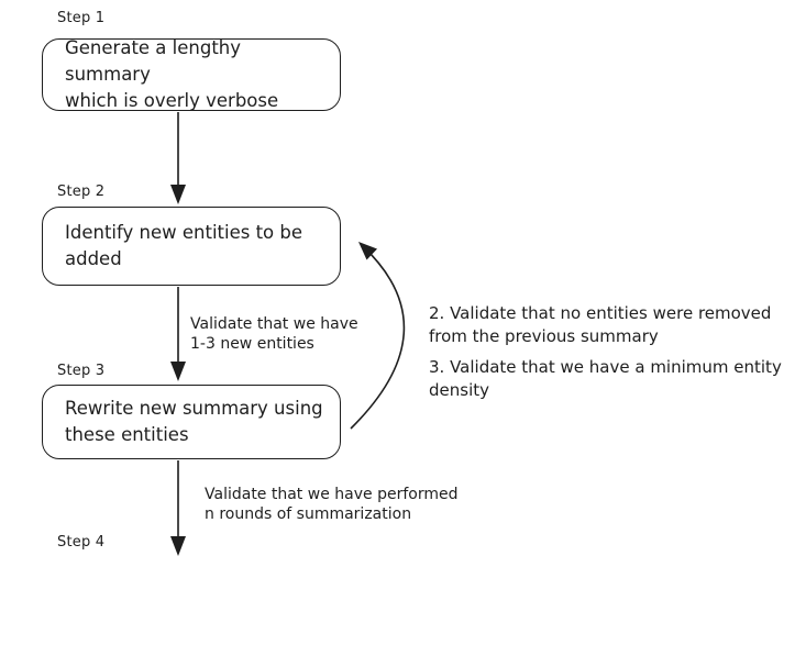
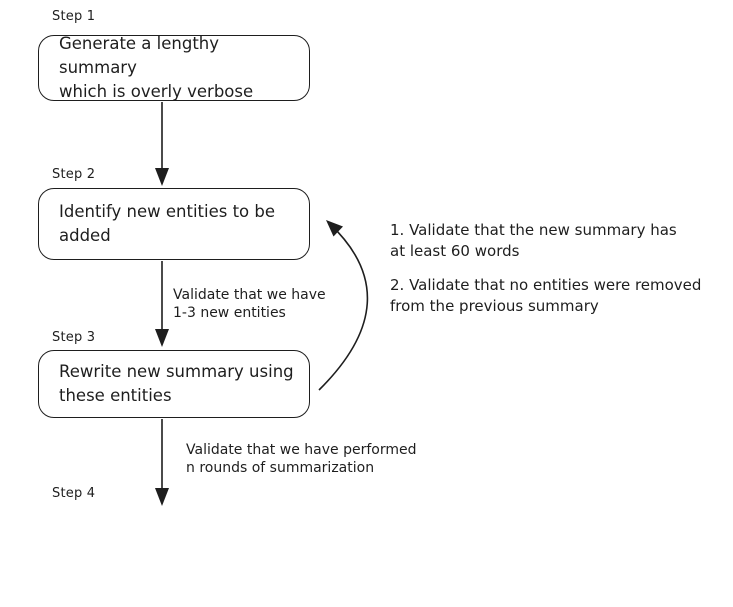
  Step 1
  Generate a lengthy summary
  which is overly verbose
  Step 2
  Identify new entities to be
  added
  Step 3
  Rewrite new summary using
  these entities
  Step 4
  Validate that we have
  1-3 new entities
  Validate that we have performed
  n rounds of summarization
+ 1. Validate that the new summary has
+ at least 60 words
  2. Validate that no entities were removed
  from the previous summary
- 3. Validate that we have a minimum entity
- density
